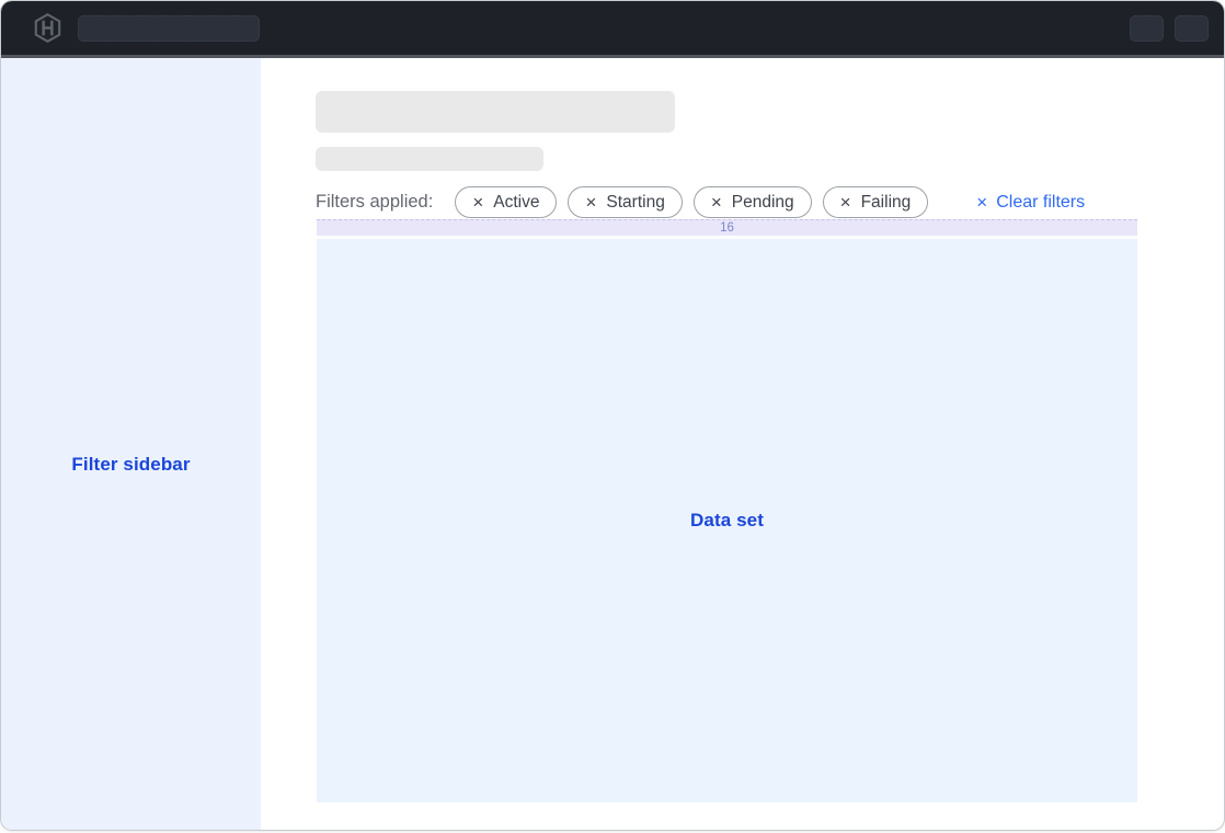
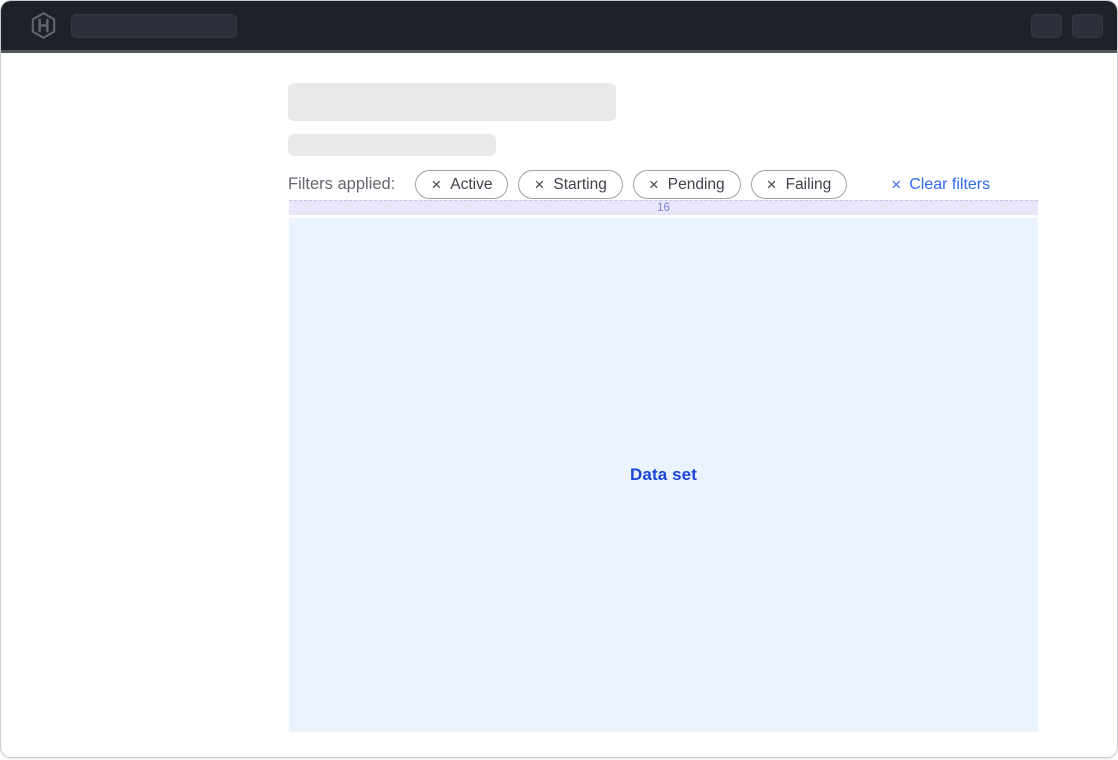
- Filter sidebar
  Filters applied:
  ×
  Active
  ×
  Starting
  ×
  Pending
  ×
  Failing
  ×
  Clear filters
  16
  Data set
